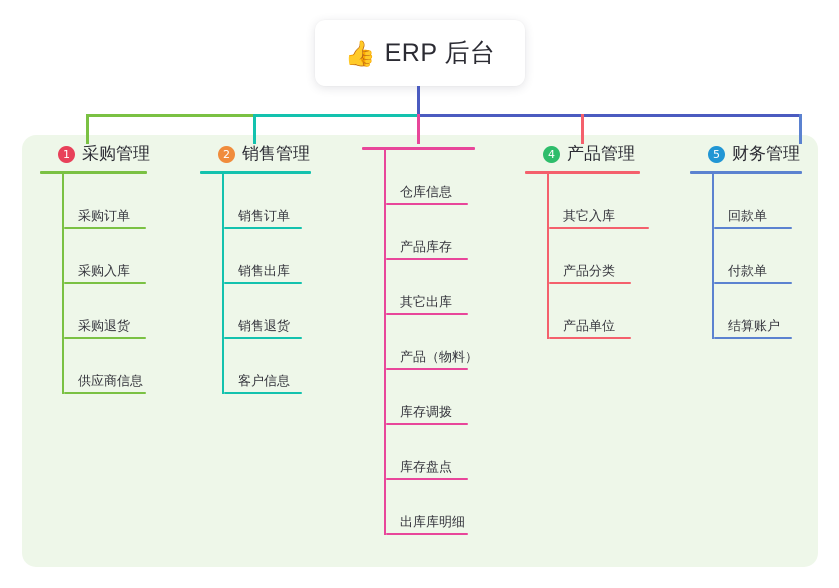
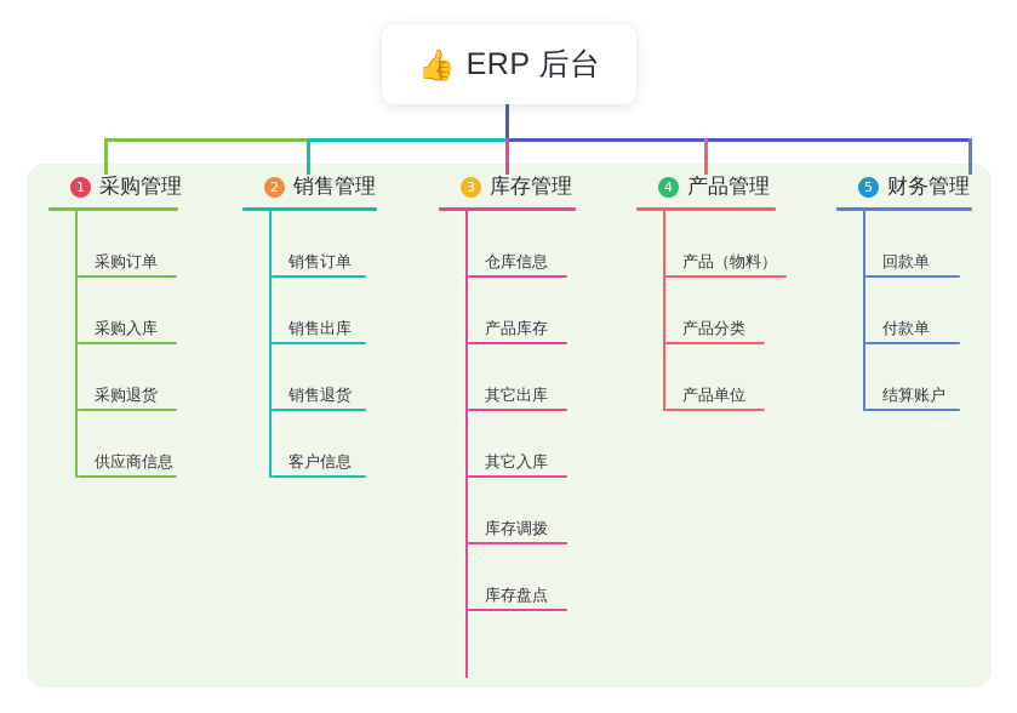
  👍
  ERP 后台
  1
  采购管理
  采购订单
  采购入库
  采购退货
  供应商信息
  2
  销售管理
  销售订单
  销售出库
  销售退货
  客户信息
+ 3
+ 库存管理
  仓库信息
  产品库存
  其它出库
- 产品（物料）
+ 其它入库
  库存调拨
  库存盘点
- 出库库明细
  4
  产品管理
- 其它入库
+ 产品（物料）
  产品分类
  产品单位
  5
  财务管理
  回款单
  付款单
  结算账户
